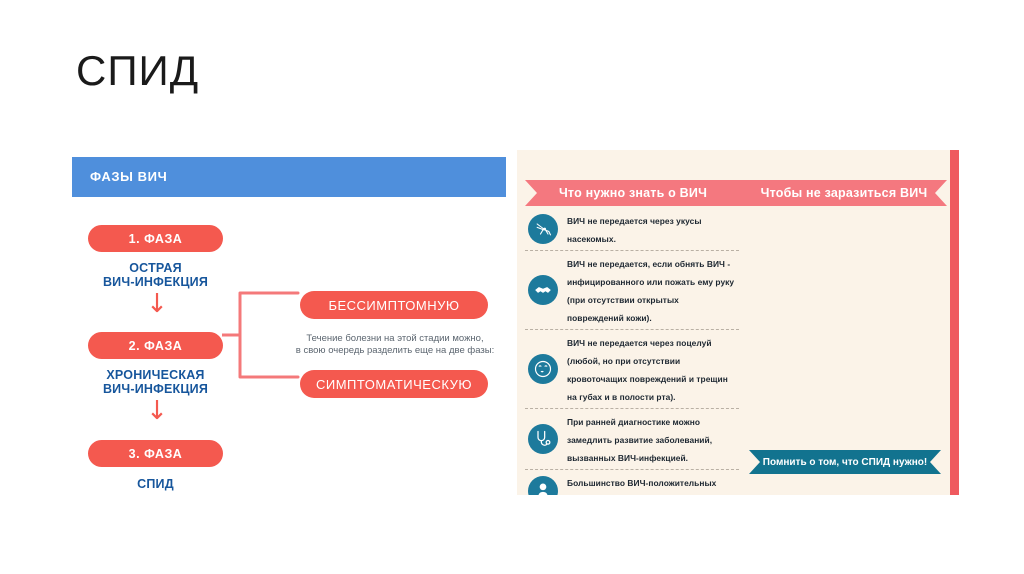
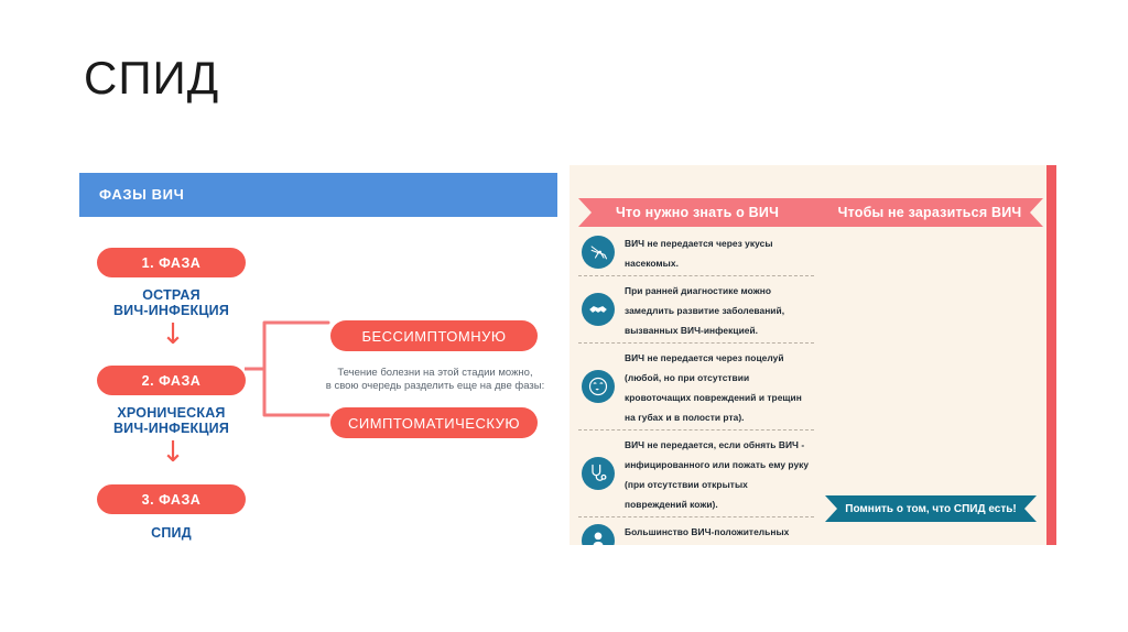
  СПИД
  ФАЗЫ ВИЧ
  1. ФАЗА
  ОСТРАЯ
  ВИЧ-ИНФЕКЦИЯ
  ↓
  2. ФАЗА
  ХРОНИЧЕСКАЯ
  ВИЧ-ИНФЕКЦИЯ
  ↓
  3. ФАЗА
  СПИД
  БЕССИМПТОМНУЮ
  Течение болезни на этой стадии можно,
  в свою очередь разделить еще на две фазы:
  СИМПТОМАТИЧЕСКУЮ
  Что нужно знать о ВИЧ
  Чтобы не заразиться ВИЧ
  ВИЧ не передается через укусы насекомых.
- ВИЧ не передается, если обнять ВИЧ - инфицированного или пожать ему руку (при отсутствии открытых повреждений кожи).
+ При ранней диагностике можно замедлить развитие заболеваний, вызванных ВИЧ-инфекцией.
  ВИЧ не передается через поцелуй (любой, но при отсутствии кровоточащих повреждений и трещин на губах и в полости рта).
- При ранней диагностике можно замедлить развитие заболеваний, вызванных ВИЧ-инфекцией.
+ ВИЧ не передается, если обнять ВИЧ - инфицированного или пожать ему руку (при отсутствии открытых повреждений кожи).
- Помнить о том, что СПИД нужно!
+ Помнить о том, что СПИД есть!
